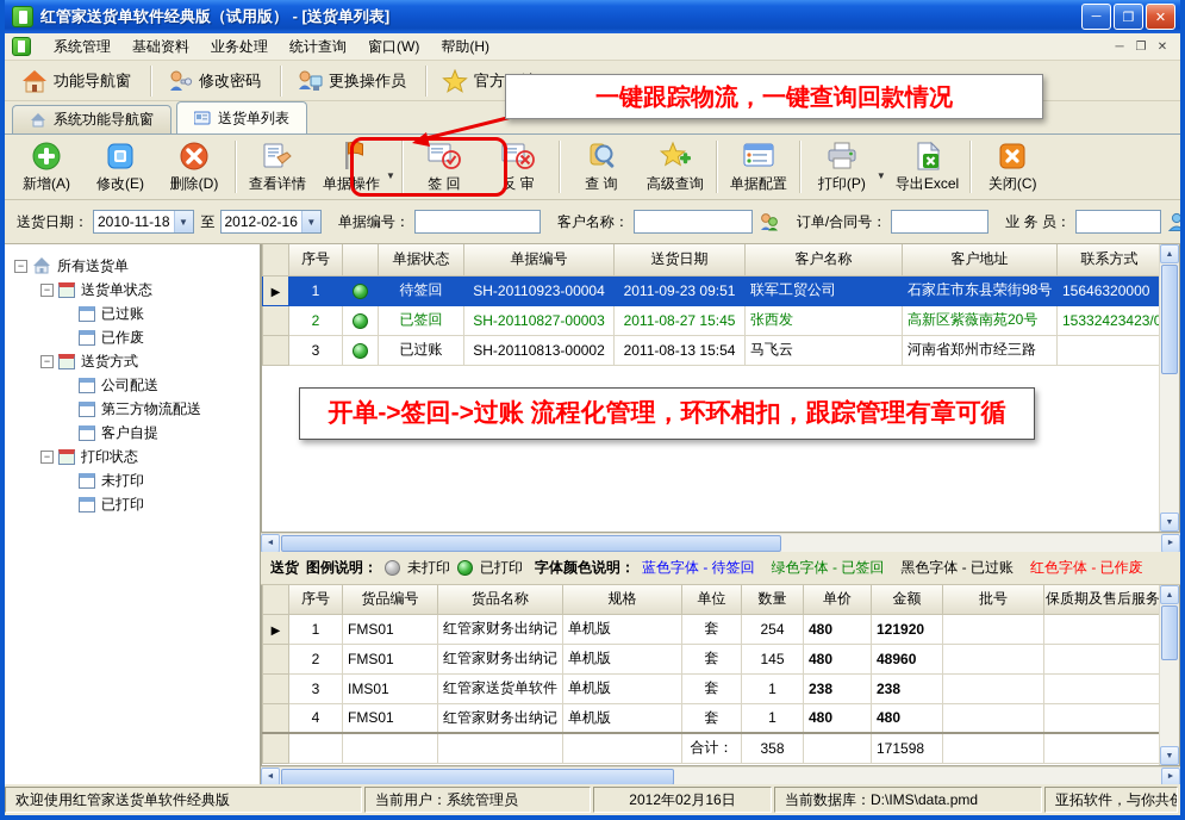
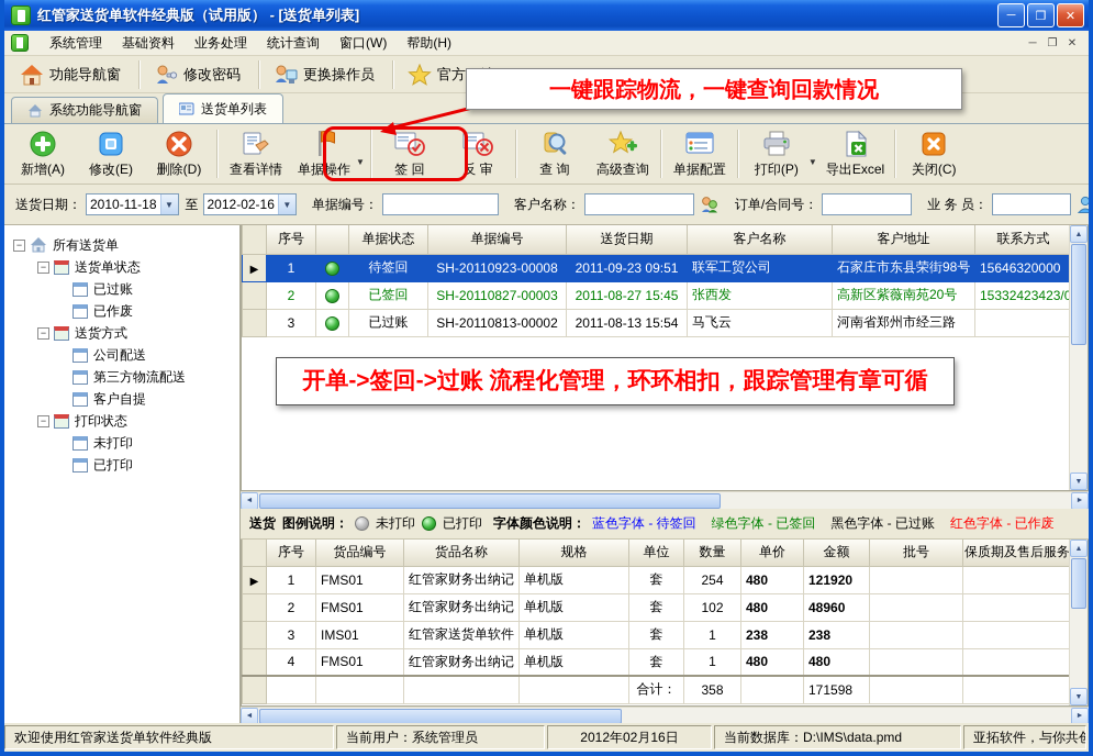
  红管家送货单软件经典版（试用版） - [送货单列表]
  ─
  ❐
  ✕
  系统管理
  基础资料
  业务处理
  统计查询
  窗口(W)
  帮助(H)
  ─
  ❐
  ✕
  功能导航窗
  修改密码
  更换操作员
  系统功能导航窗
  送货单列表
  新增(A)
  修改(E)
  删除(D)
  查看详情
  单据操作
  ▼
  签 回
  反 审
  查 询
  高级查询
  单据配置
  打印(P)
  ▼
  导出Excel
  关闭(C)
  送货日期：
  2010-11-18
  ▼
  至
  2012-02-16
  ▼
  单据编号：
  客户名称：
  订单/合同号：
  业 务 员：
  −
  所有送货单
  −
  送货单状态
  已过账
  已作废
  −
  送货方式
  公司配送
  第三方物流配送
  客户自提
  −
  打印状态
  未打印
  已打印
  	序号		单据状态	单据编号	送货日期	客户名称	客户地址	联系方式
- ▶	1		待签回	SH-20110923-00004	2011-09-23 09:51	联军工贸公司	石家庄市东县荣街98号	15646320000
+ ▶	1		待签回	SH-20110923-00008	2011-09-23 09:51	联军工贸公司	石家庄市东县荣街98号	15646320000
  	2		已签回	SH-20110827-00003	2011-08-27 15:45	张西发	高新区紫薇南苑20号	15332423423/
  	3		已过账	SH-20110813-00002	2011-08-13 15:54	马飞云	河南省郑州市经三路
  送货
  图例说明：
  未打印
  已打印
  字体颜色说明：
  蓝色字体 - 待签回
  绿色字体 - 已签回
  黑色字体 - 已过账
  红色字体 - 已作废
  	序号	货品编号	货品名称	规格	单位	数量	单价	金额	批号	保质期及售后服务
  ▶	1	FMS01	红管家财务出纳记	单机版	套	254	480	121920
- 	2	FMS01	红管家财务出纳记	单机版	套	145	480	48960
+ 	2	FMS01	红管家财务出纳记	单机版	套	102	480	48960
  	3	IMS01	红管家送货单软件	单机版	套	1	238	238
  	4	FMS01	红管家财务出纳记	单机版	套	1	480	480
  					合计：	358		171598
  欢迎使用红管家送货单软件经典版
  当前用户：系统管理员
  2012年02月16日
  当前数据库：D:\IMS\data.pmd
  亚拓软件，与你共创
  一键跟踪物流，一键查询回款情况
  开单->签回->过账 流程化管理，环环相扣，跟踪管理有章可循
